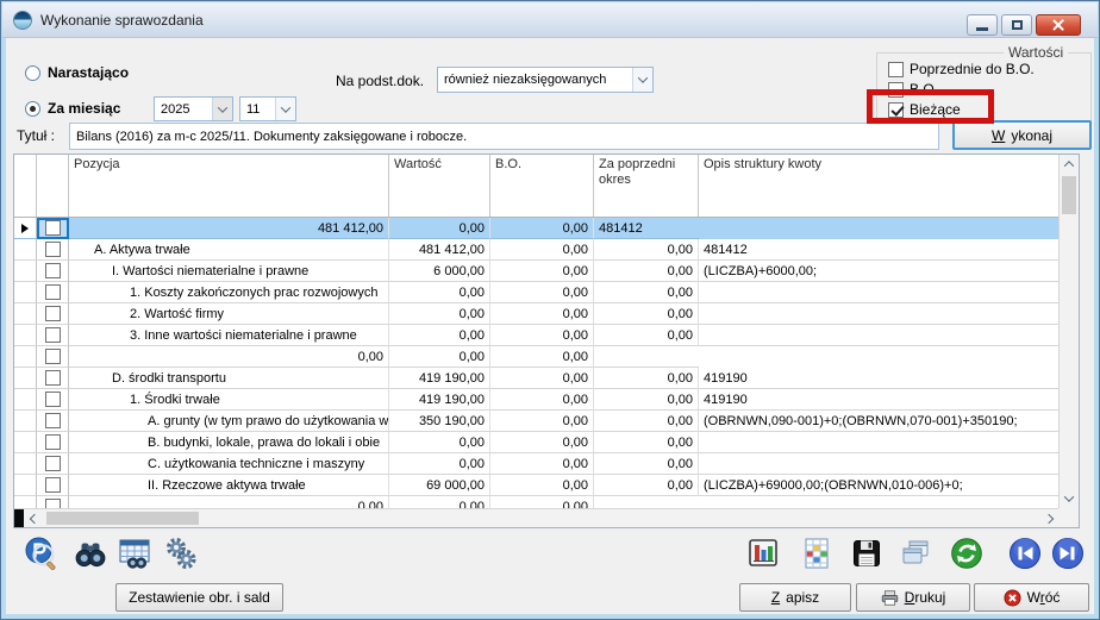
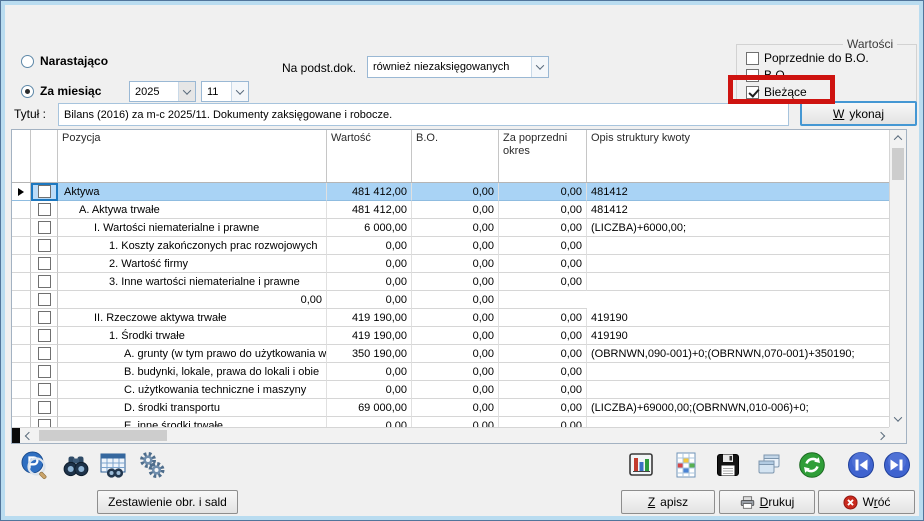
- Wykonanie sprawozdania
  Narastająco
  Za miesiąc
  2025
  11
  Na podst.dok.
  również niezaksięgowanych
  Wartości
  Poprzednie do B.O.
  B.O.
  Bieżące
  Tytuł :
  Bilans (2016) za m-c 2025/11. Dokumenty zaksięgowane i robocze.
  W
  ykonaj
  Pozycja
  Wartość
  B.O.
  Za poprzedni okres
  Opis struktury kwoty
+ Aktywa
  481 412,00
  0,00
  0,00
  481412
  A. Aktywa trwałe
  481 412,00
  0,00
  0,00
  481412
  I. Wartości niematerialne i prawne
  6 000,00
  0,00
  0,00
  (LICZBA)+6000,00;
  1. Koszty zakończonych prac rozwojowych
  0,00
  0,00
  0,00
  2. Wartość firmy
  0,00
  0,00
  0,00
  3. Inne wartości niematerialne i prawne
  0,00
  0,00
  0,00
  0,00
  0,00
  0,00
- D. środki transportu
+ II. Rzeczowe aktywa trwałe
  419 190,00
  0,00
  0,00
  419190
  1. Środki trwałe
  419 190,00
  0,00
  0,00
  419190
  A. grunty (w tym prawo do użytkowania w
  350 190,00
  0,00
  0,00
  (OBRNWN,090-001)+0;(OBRNWN,070-001)+350190;
  B. budynki, lokale, prawa do lokali i obie
  0,00
  0,00
  0,00
  C. użytkowania techniczne i maszyny
  0,00
  0,00
  0,00
- II. Rzeczowe aktywa trwałe
+ D. środki transportu
  69 000,00
  0,00
  0,00
  (LICZBA)+69000,00;(OBRNWN,010-006)+0;
+ E. inne środki trwałe
  0,00
  0,00
  0,00
  Zestawienie obr. i sald
  Z
  apisz
  Drukuj
  Wróć
